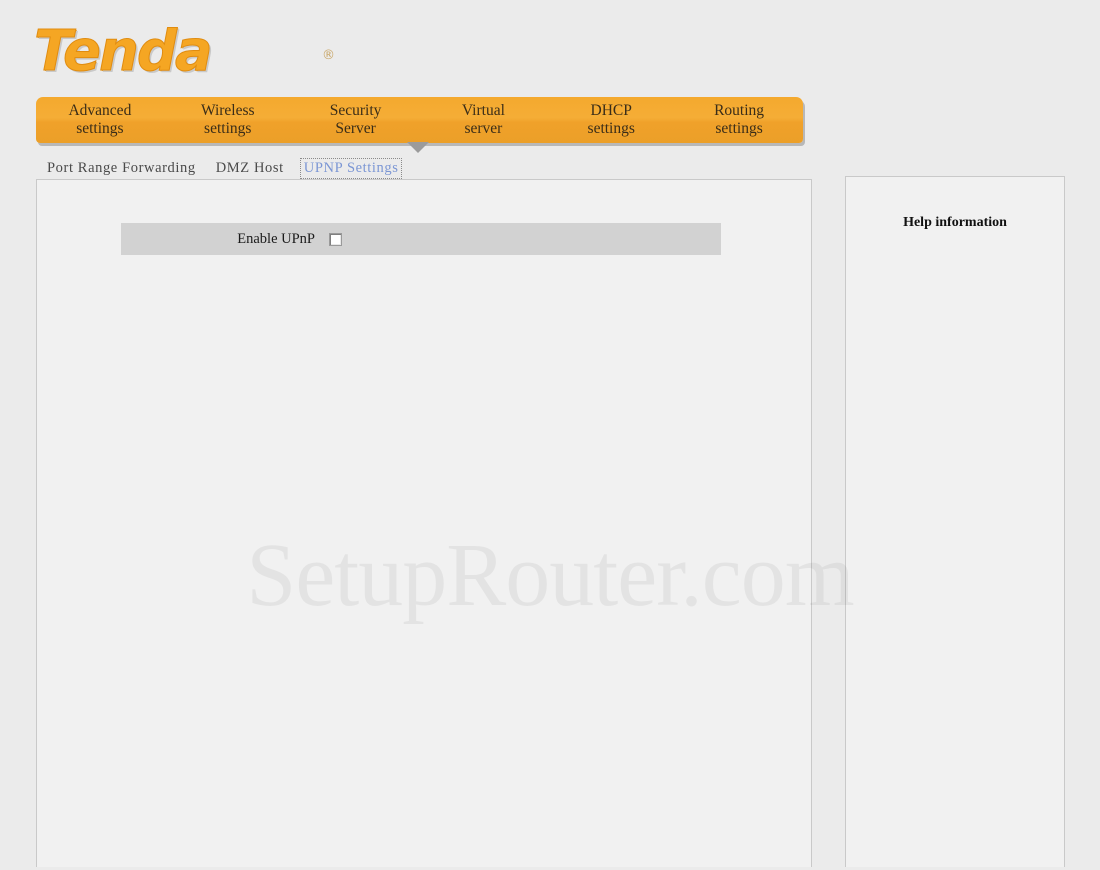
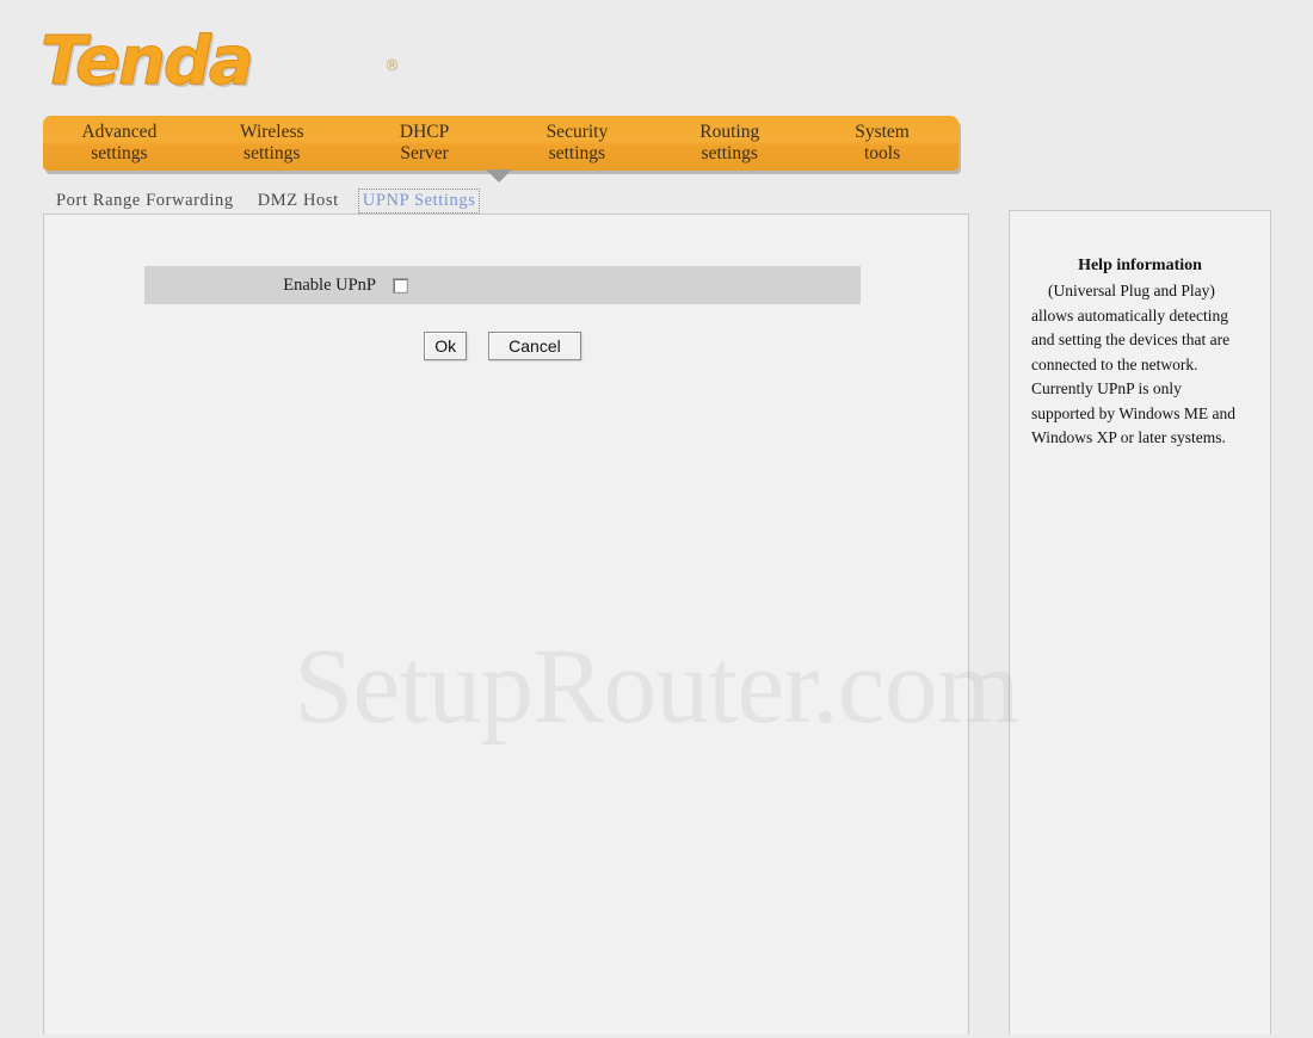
  Tenda
  ®
  Advanced
  settings
  Wireless
  settings
- Security
+ DHCP
  Server
- Virtual
- server
- DHCP
+ Security
  settings
  Routing
  settings
+ System
+ tools
  Port Range Forwarding
  DMZ Host
  UPNP Settings
  Enable UPnP
+ Ok
+ Cancel
  Help information
+ (Universal Plug and Play) allows automatically detecting and setting the devices that are connected to the network. Currently UPnP is only supported by Windows ME and Windows XP or later systems.
  SetupRouter.com
